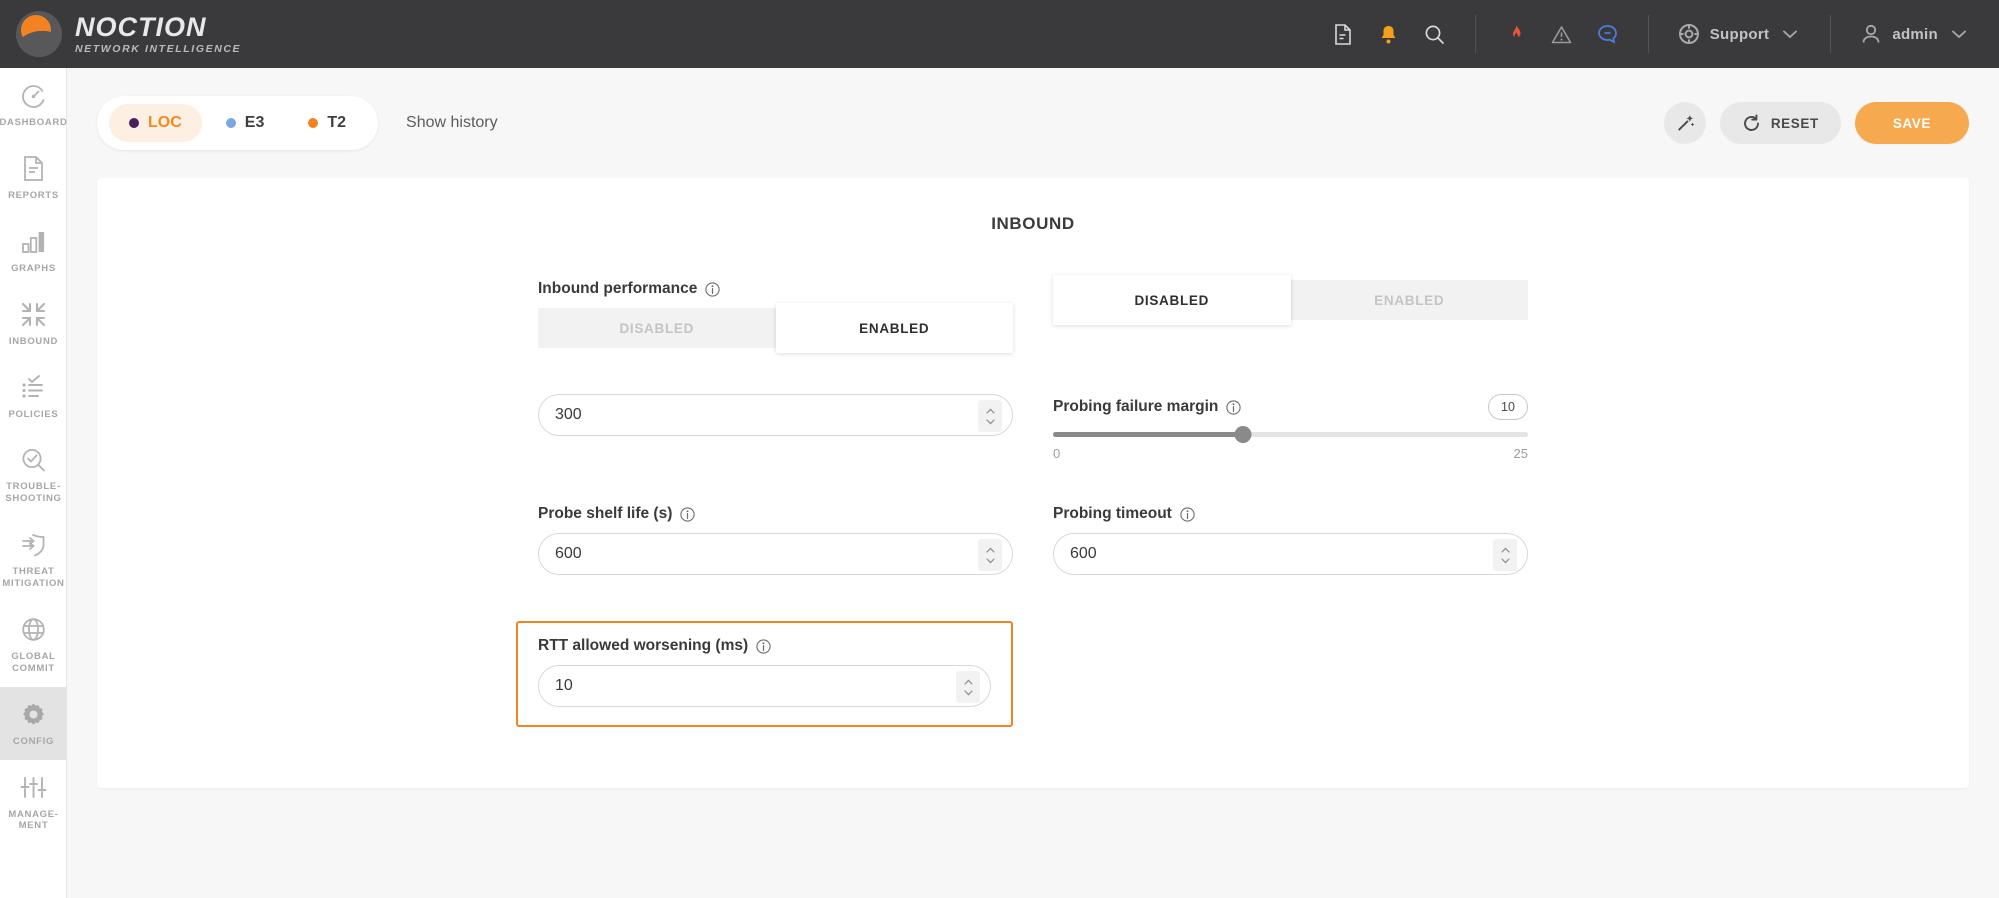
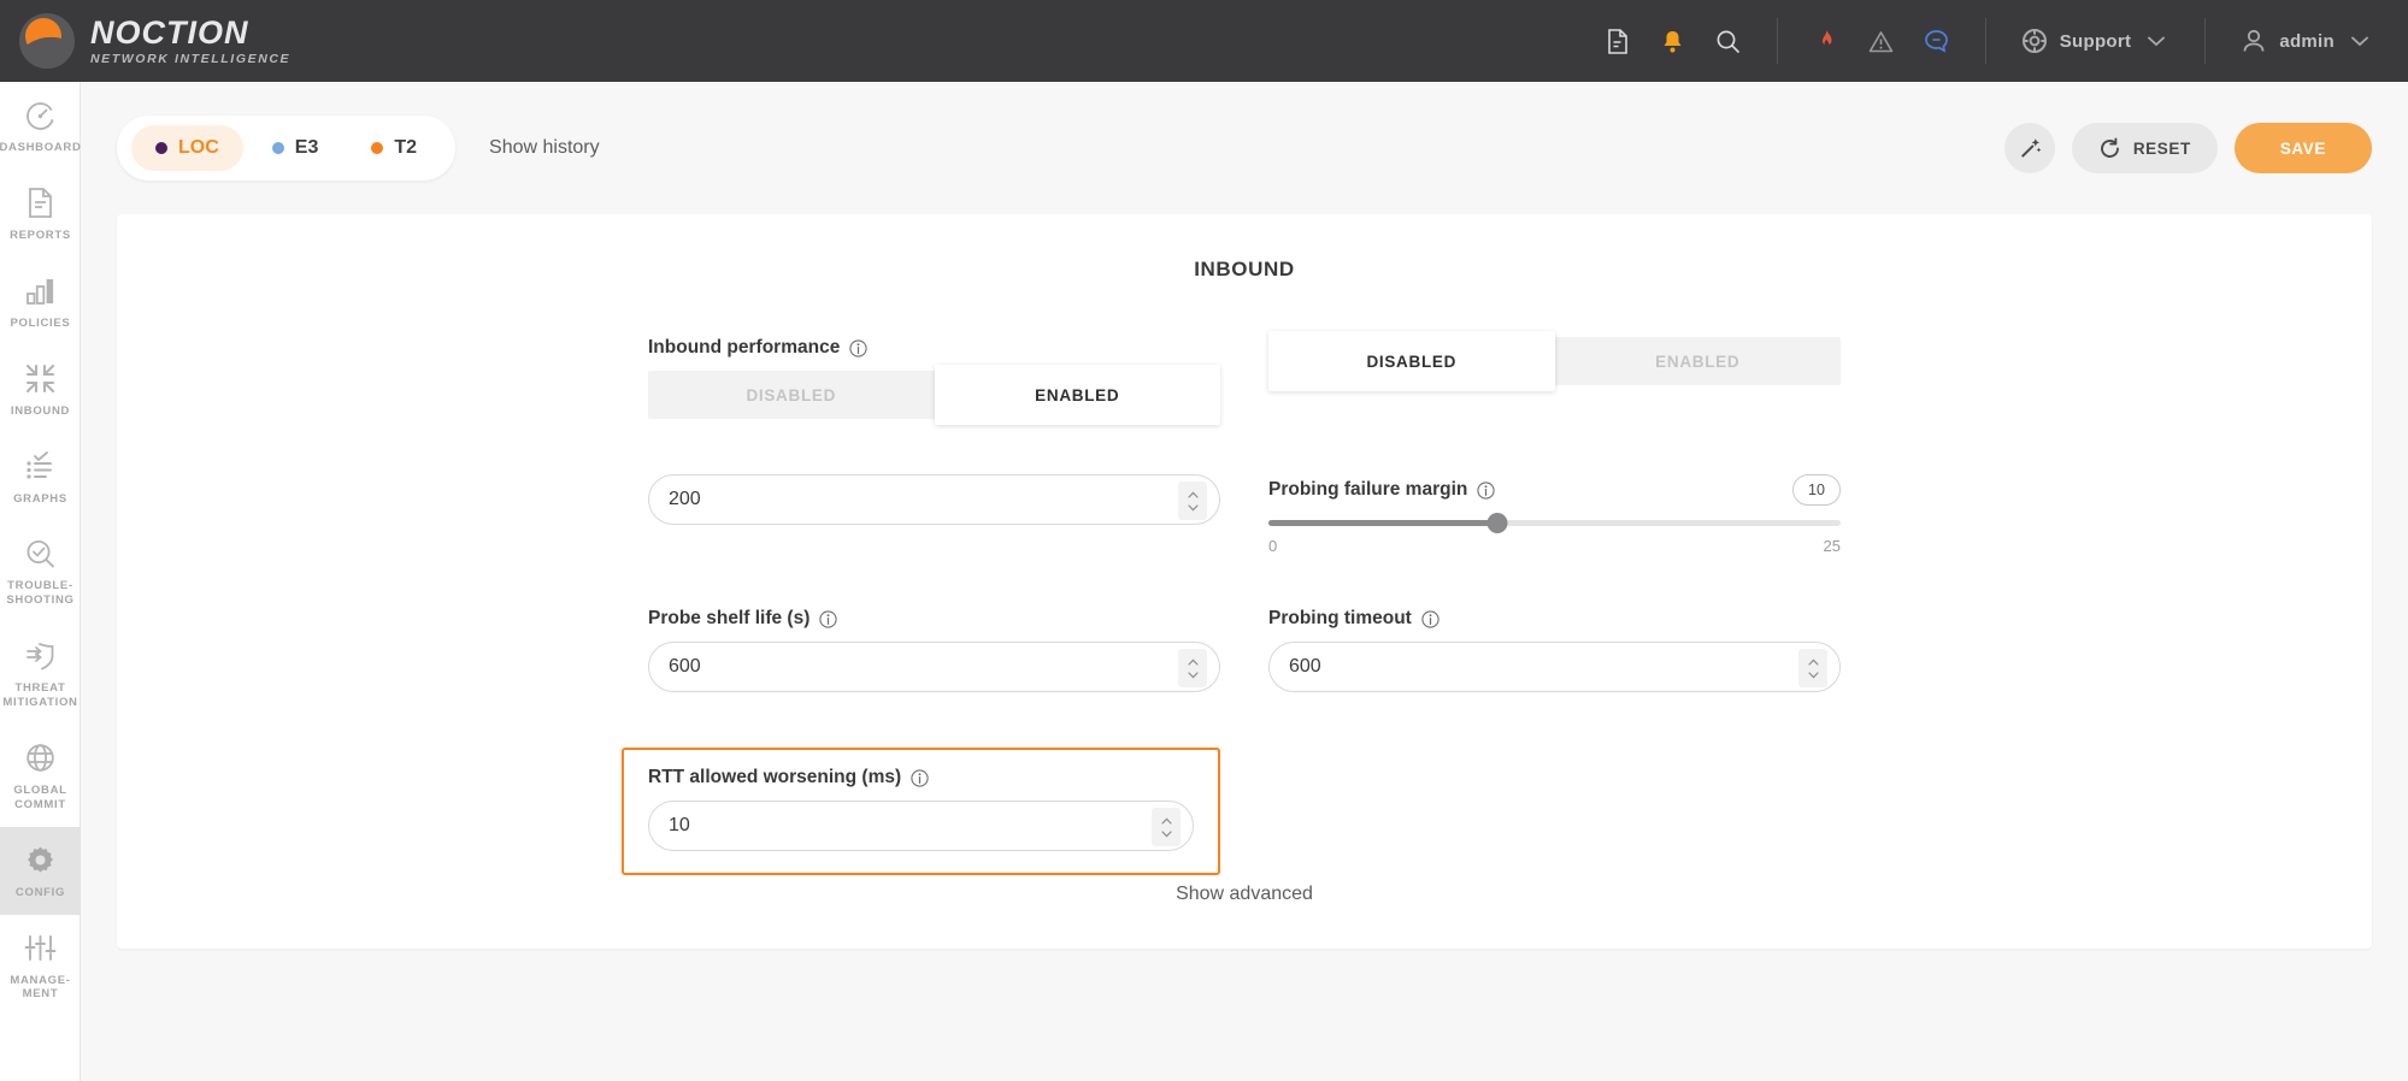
  NOCTION
  NETWORK INTELLIGENCE
  Support
  admin
  DASHBOARD
  REPORTS
- GRAPHS
+ POLICIES
  INBOUND
- POLICIES
+ GRAPHS
  TROUBLE-
  SHOOTING
  THREAT
  MITIGATION
  GLOBAL
  COMMIT
  CONFIG
  MANAGE-
  MENT
  LOC
  E3
  T2
  Show history
  RESET
  SAVE
  INBOUND
  Inbound performance
  DISABLED
  ENABLED
  DISABLED
  ENABLED
- 300
+ 200
  Probing failure margin
  10
  0
  25
  Probe shelf life (s)
  600
  Probing timeout
  600
  RTT allowed worsening (ms)
  10
+ Show advanced
